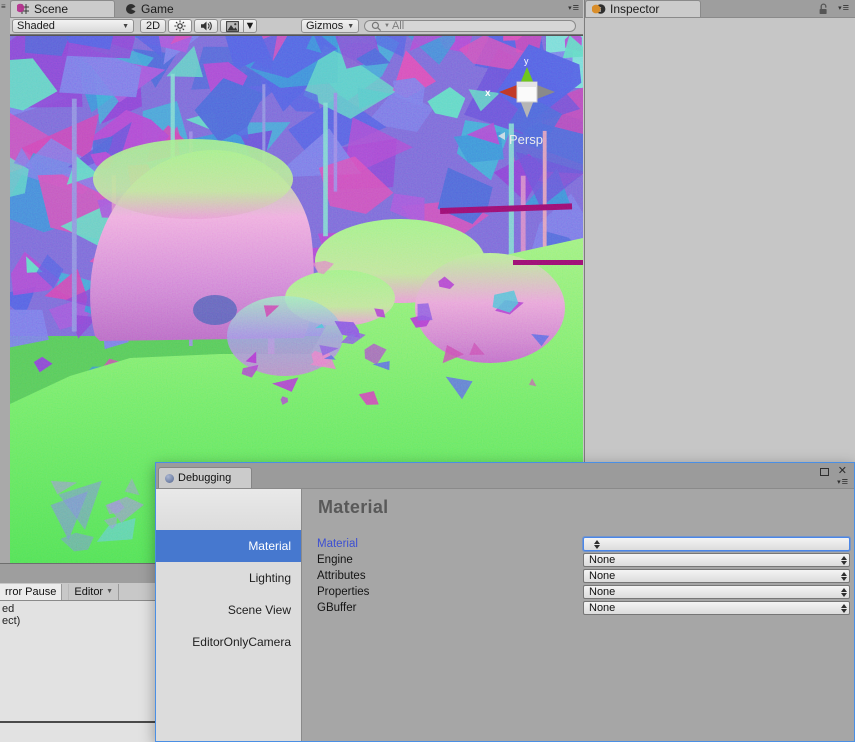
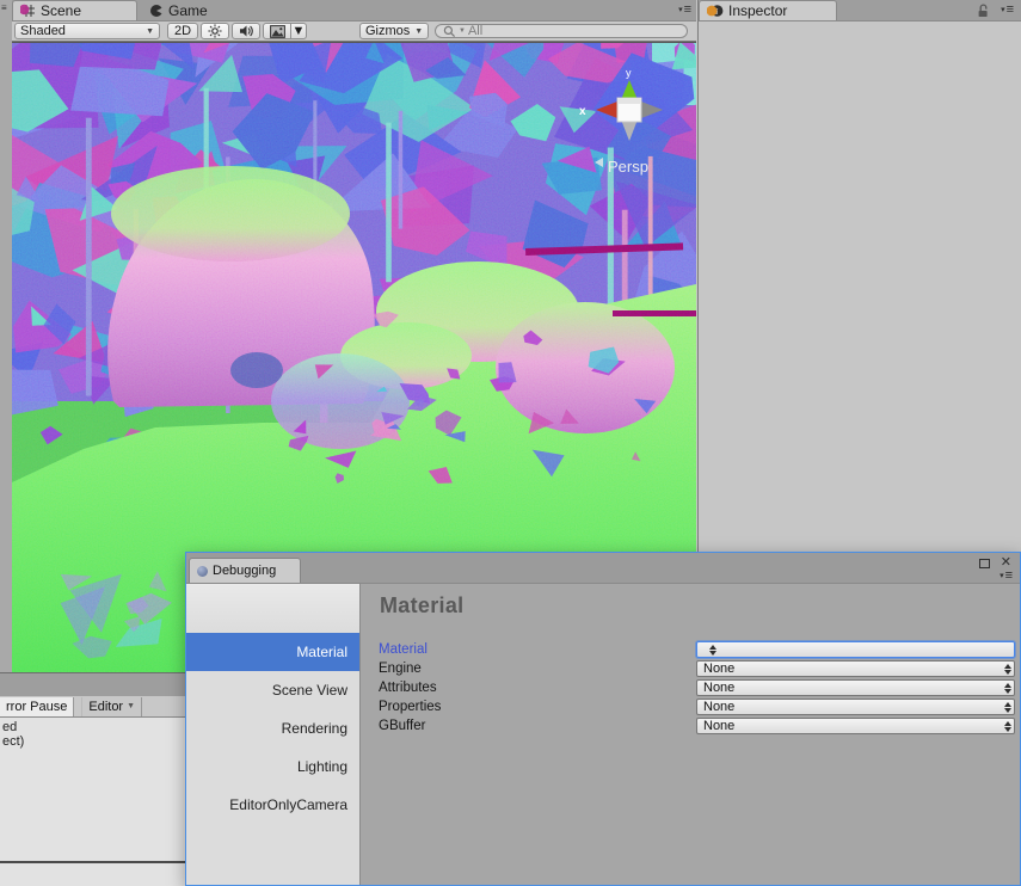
  ≡
  Scene
  Game
  ≡
  Shaded
  2D
  ▼
  Gizmos
  All
  y
  x
  Persp
  rror Pause
  Editor
  ed
  ect)
  Inspector
  ≡
  Debugging
  ✕
  ≡
  Material
- Lighting
+ Scene View
+ Rendering
- Scene View
+ Lighting
  EditorOnlyCamera
  Material
  Material
  Engine
  None
  Attributes
  None
  Properties
  None
  GBuffer
  None
